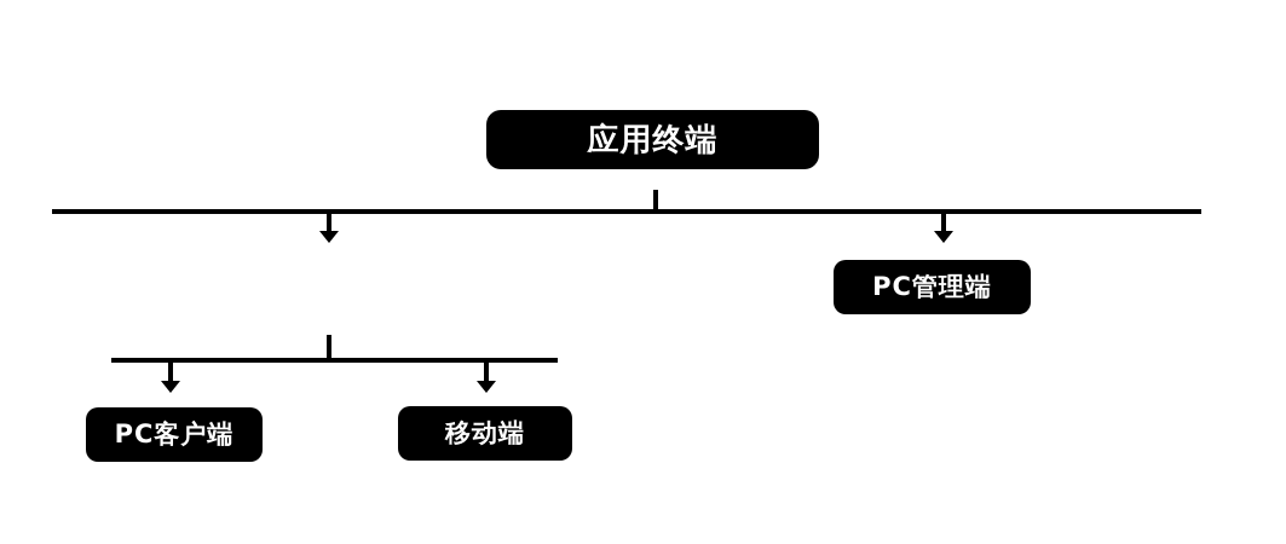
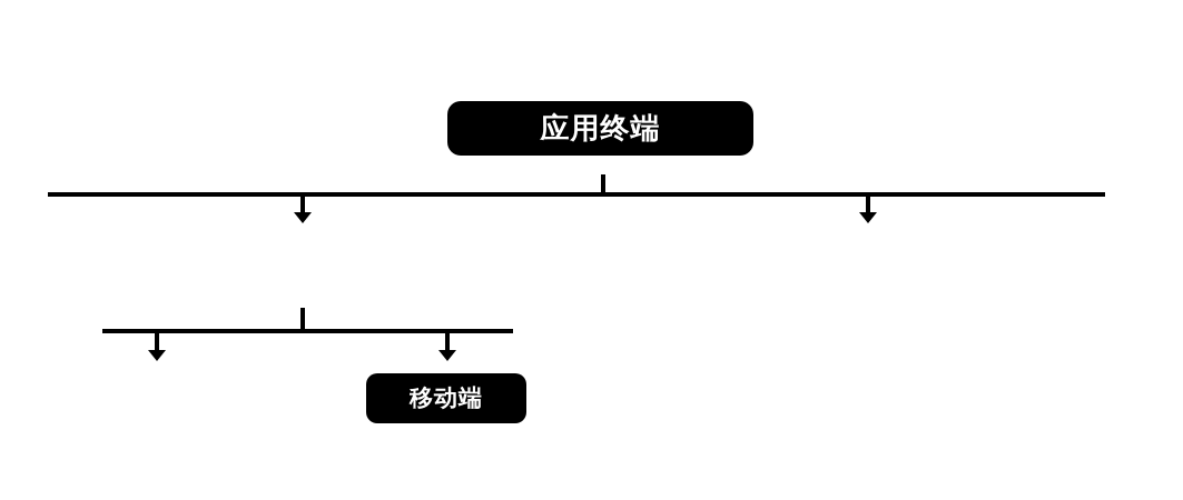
  应用终端
- PC管理端
- PC客户端
  移动端
